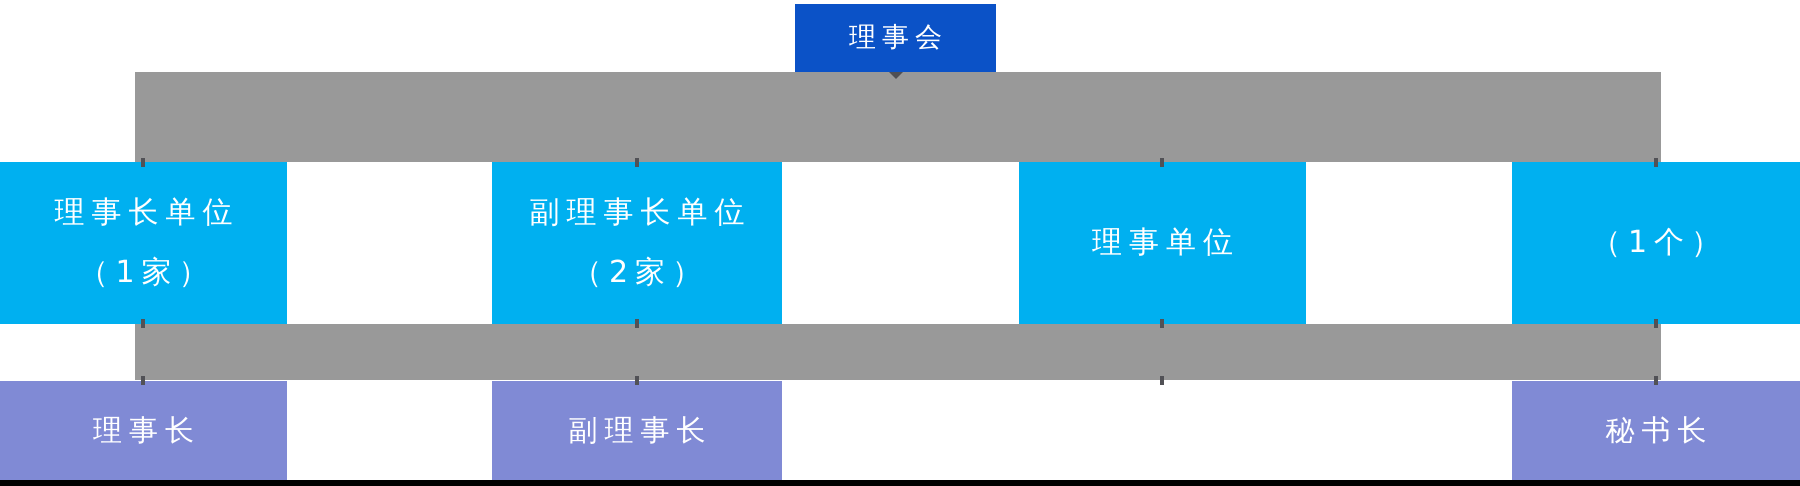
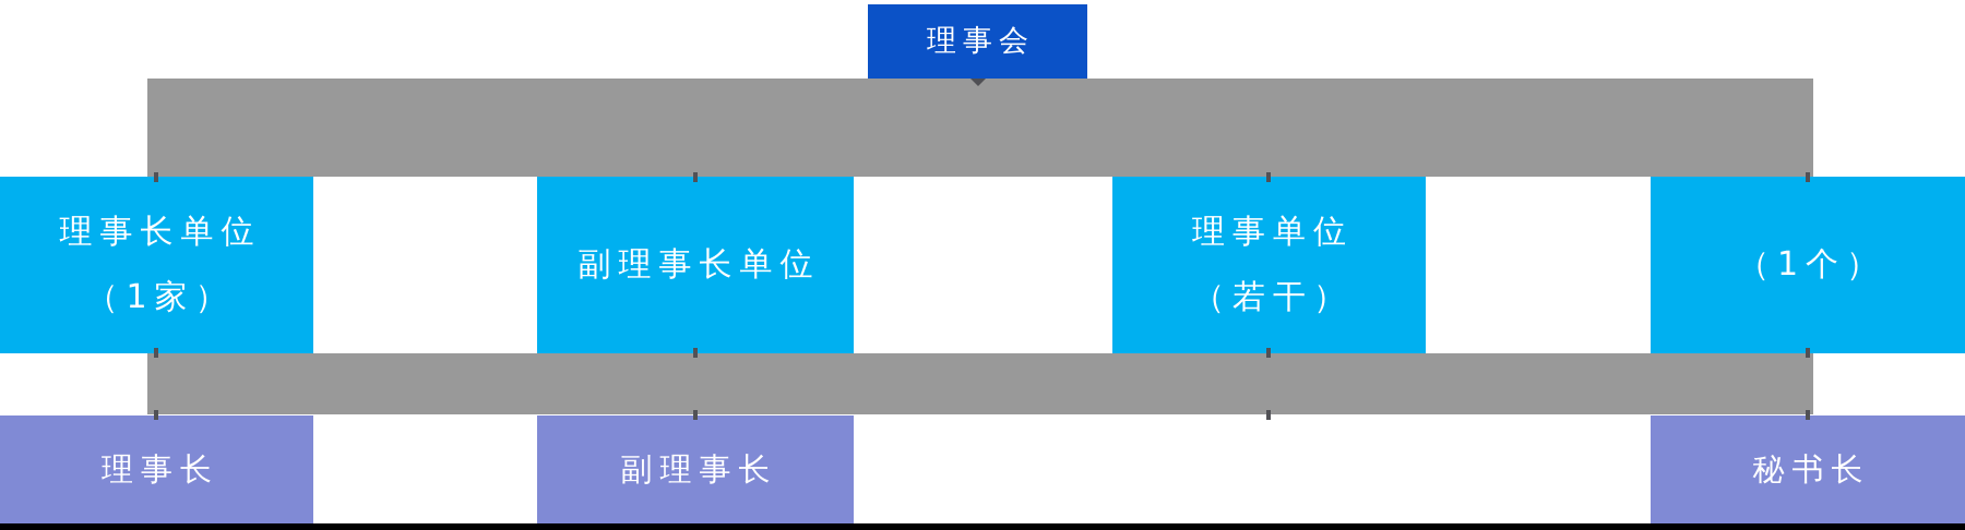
  理事会
  理事长单位
  （1家）
  副理事长单位
- （2家）
  理事单位
+ （若干）
  （1个）
  理事长
  副理事长
  秘书长
